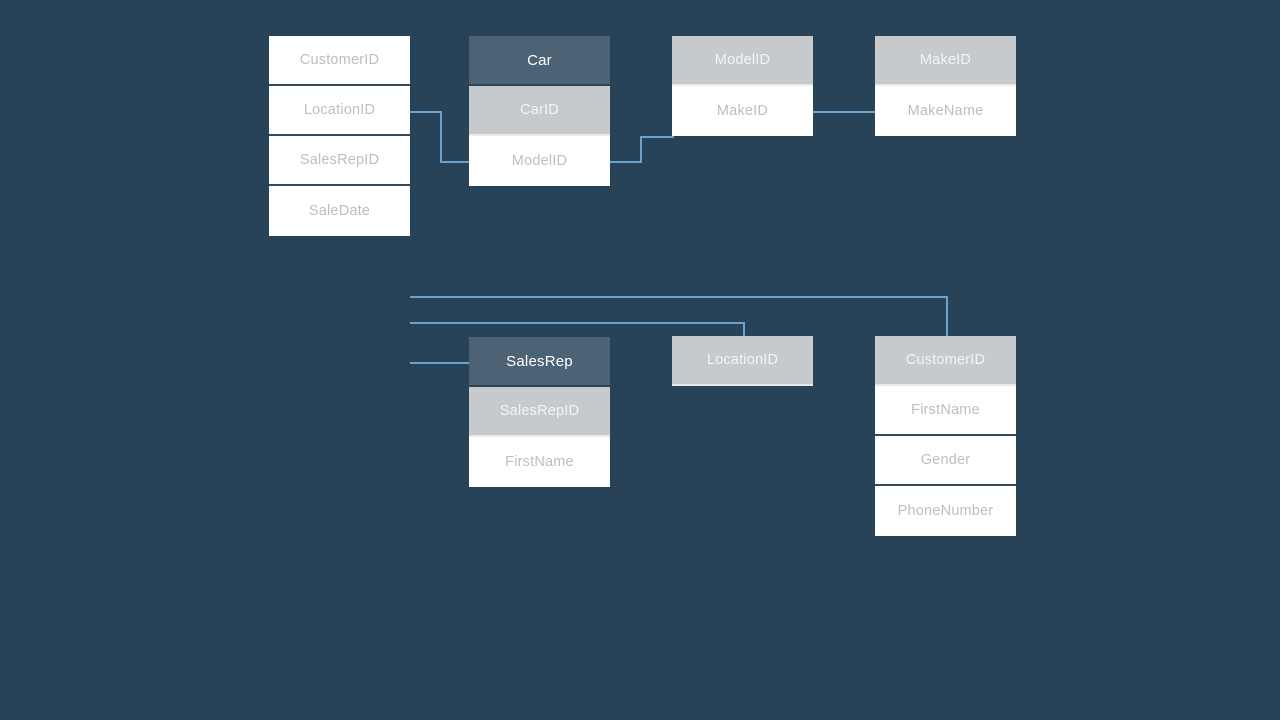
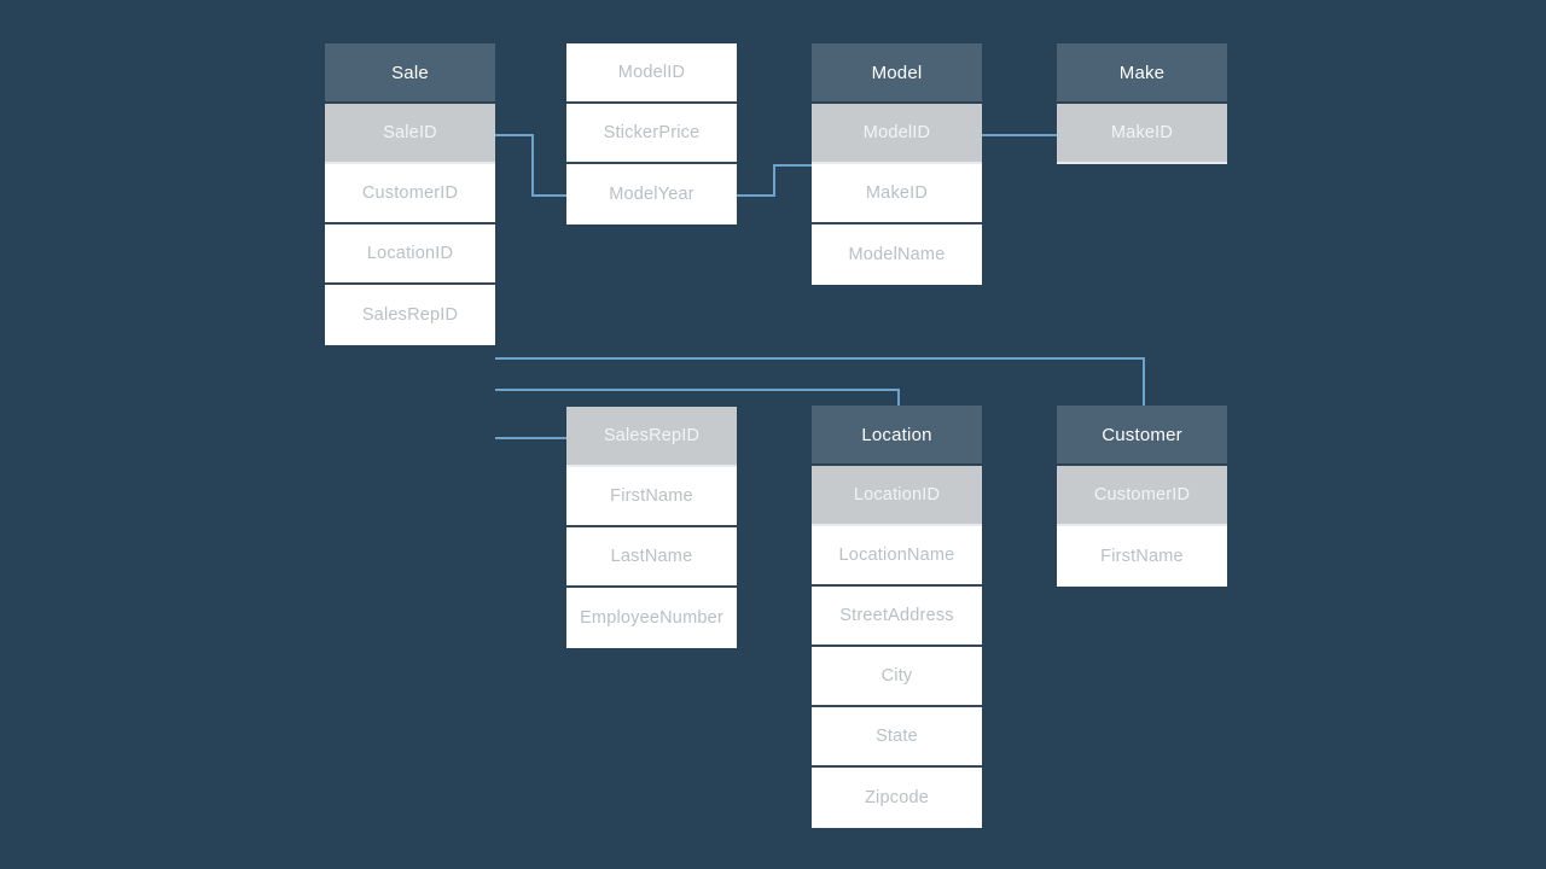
+ Sale
+ SaleID
  CustomerID
  LocationID
  SalesRepID
- SaleDate
- Car
- CarID
  ModelID
+ StickerPrice
+ ModelYear
+ Model
  ModelID
  MakeID
+ ModelName
+ Make
  MakeID
- MakeName
- SalesRep
  SalesRepID
  FirstName
+ LastName
+ EmployeeNumber
+ Location
  LocationID
+ LocationName
+ StreetAddress
+ City
+ State
+ Zipcode
+ Customer
  CustomerID
  FirstName
- Gender
- PhoneNumber
